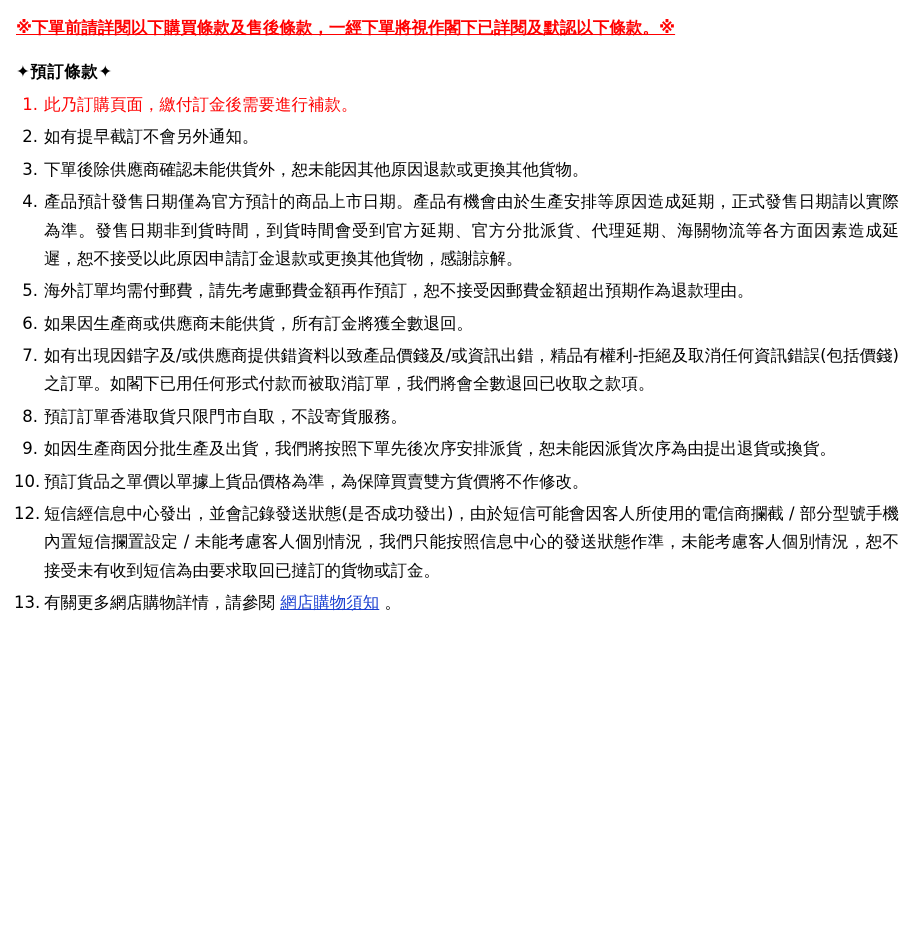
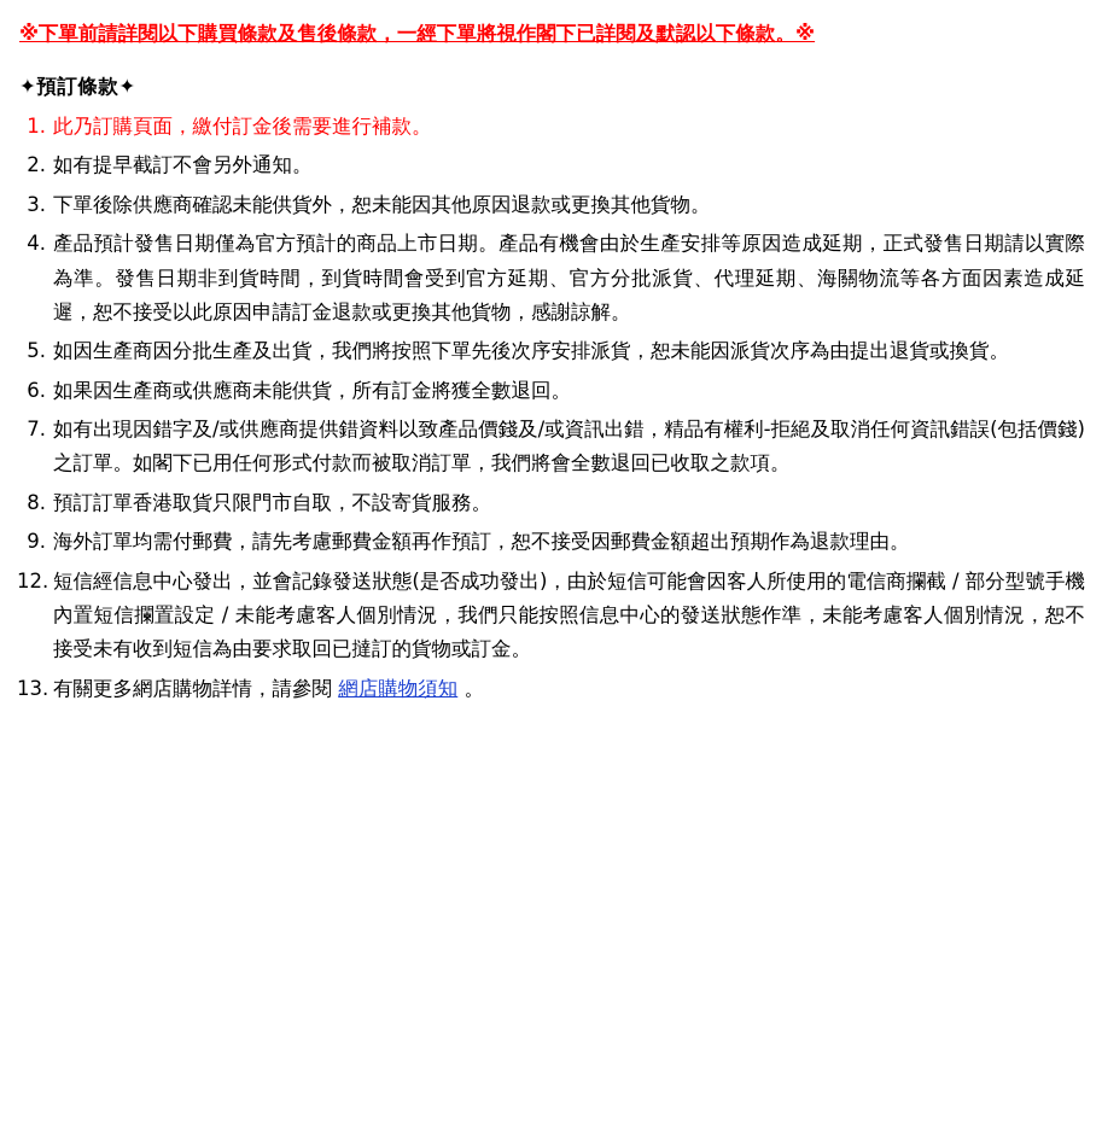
  ※下單前請詳閱以下購買條款及售後條款，一經下單將視作閣下已詳閱及默認以下條款。※
  ✦預訂條款✦
  1.
  此乃訂購頁面，繳付訂金後需要進行補款。
  2.
  如有提早截訂不會另外通知。
  3.
  下單後除供應商確認未能供貨外，恕未能因其他原因退款或更換其他貨物。
  4.
  產品預計發售日期僅為官方預計的商品上市日期。產品有機會由於生產安排等原因造成延期，正式發售日期請以實際為準。發售日期非到貨時間，到貨時間會受到官方延期、官方分批派貨、代理延期、海關物流等各方面因素造成延遲，恕不接受以此原因申請訂金退款或更換其他貨物，感謝諒解。
  5.
- 海外訂單均需付郵費，請先考慮郵費金額再作預訂，恕不接受因郵費金額超出預期作為退款理由。
+ 如因生產商因分批生產及出貨，我們將按照下單先後次序安排派貨，恕未能因派貨次序為由提出退貨或換貨。
  6.
  如果因生產商或供應商未能供貨，所有訂金將獲全數退回。
  7.
  如有出現因錯字及/或供應商提供錯資料以致產品價錢及/或資訊出錯，精品有權利-拒絕及取消任何資訊錯誤(包括價錢) 之訂單。如閣下已用任何形式付款而被取消訂單，我們將會全數退回已收取之款項。
  8.
  預訂訂單香港取貨只限門市自取，不設寄貨服務。
  9.
- 如因生產商因分批生產及出貨，我們將按照下單先後次序安排派貨，恕未能因派貨次序為由提出退貨或換貨。
+ 海外訂單均需付郵費，請先考慮郵費金額再作預訂，恕不接受因郵費金額超出預期作為退款理由。
- 10.
- 預訂貨品之單價以單據上貨品價格為準，為保障買賣雙方貨價將不作修改。
  12.
  短信經信息中心發出，並會記錄發送狀態(是否成功發出)，由於短信可能會因客人所使用的電信商攔截 / 部分型號手機內置短信攔置設定 / 未能考慮客人個別情況，我們只能按照信息中心的發送狀態作準，未能考慮客人個別情況，恕不接受未有收到短信為由要求取回已撻訂的貨物或訂金。
  13.
  有關更多網店購物詳情，請參閱 網店購物須知 。
